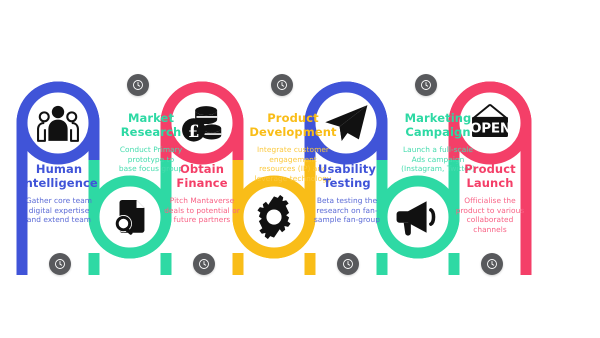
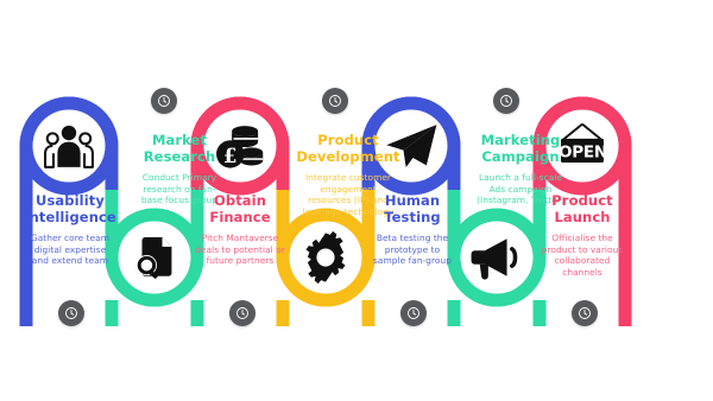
  £
  OPEN
- Human
+ Usability
  Intelligence
  Gather core team
  digital expertise
  and extend team
  Market
  Research
  Conduct Primary
- prototype to
+ research on fan-
  base focus group
  Obtain
  Finance
  Pitch Mantaverse
  deals to potential or
  future partners
  Product
  Development
  Integrate customer
  engagement
  resources (IP) and
  leverage technology
- Usability
+ Human
  Testing
  Beta testing the
- research on fan-
+ prototype to
  sample fan-group
  Marketing
  Campaign
  Launch a full-scale
  Ads campaign
  (Instagram, Twitter)
  Product
  Launch
  Officialise the
  product to various
  collaborated
  channels
